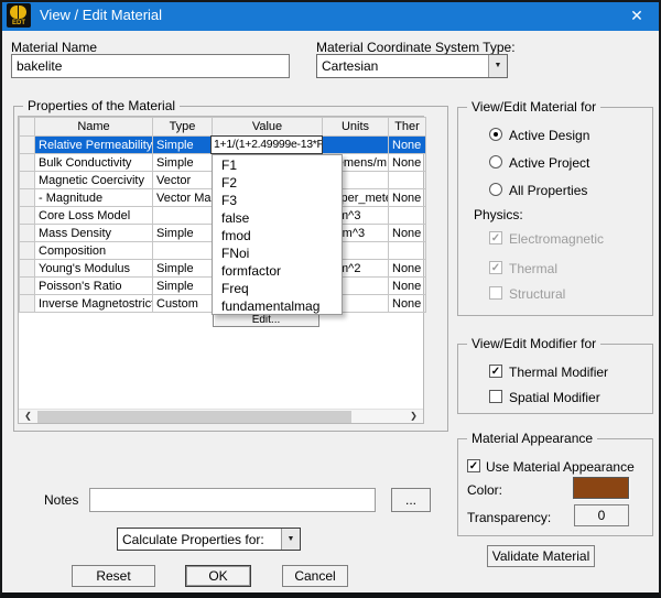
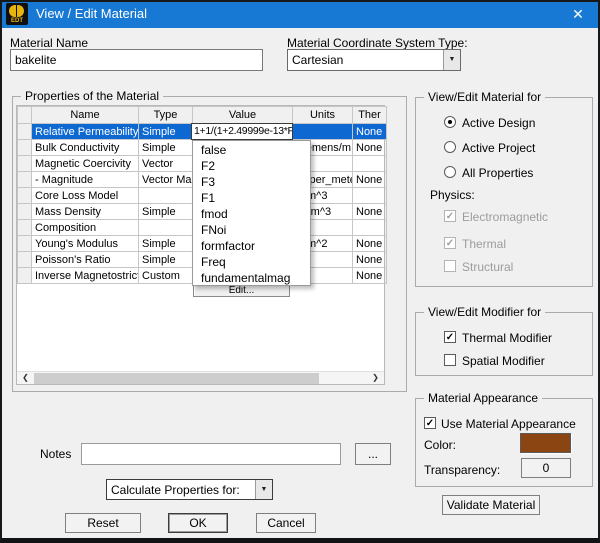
  View / Edit Material
  ✕
  Material Name
  bakelite
  Material Coordinate System Type:
  Cartesian
  Properties of the Material
  	Name	Type	Value	Units	Ther
  	Relative Permeability	Simple			None
  	Bulk Conductivity	Simple		mens/m	None
  	Magnetic Coercivity	Vector
  	- Magnitude	Vector Ma		per_met	None
  	Core Loss Model			m^3
  	Mass Density	Simple		m^3	None
  	Composition
  	Young's Modulus	Simple		m^2	None
  	Poisson's Ratio	Simple			None
  	Inverse Magnetostric	Custom			None
  ❮
  ❯
  1+1/(1+2.49999e-13*F
  Edit...
- F1
+ false
  F2
  F3
- false
+ F1
  fmod
  FNoi
  formfactor
  Freq
  fundamentalmag
  View/Edit Material for
  Active Design
  Active Project
  All Properties
  Physics:
  ✓
  Electromagnetic
  ✓
  Thermal
  Structural
  View/Edit Modifier for
  ✓
  Thermal Modifier
  Spatial Modifier
  Material Appearance
  ✓
  Use Material Appearance
  Color:
  Transparency:
  0
  Validate Material
  Notes
  ...
  Calculate Properties for:
  Reset
  OK
  Cancel
